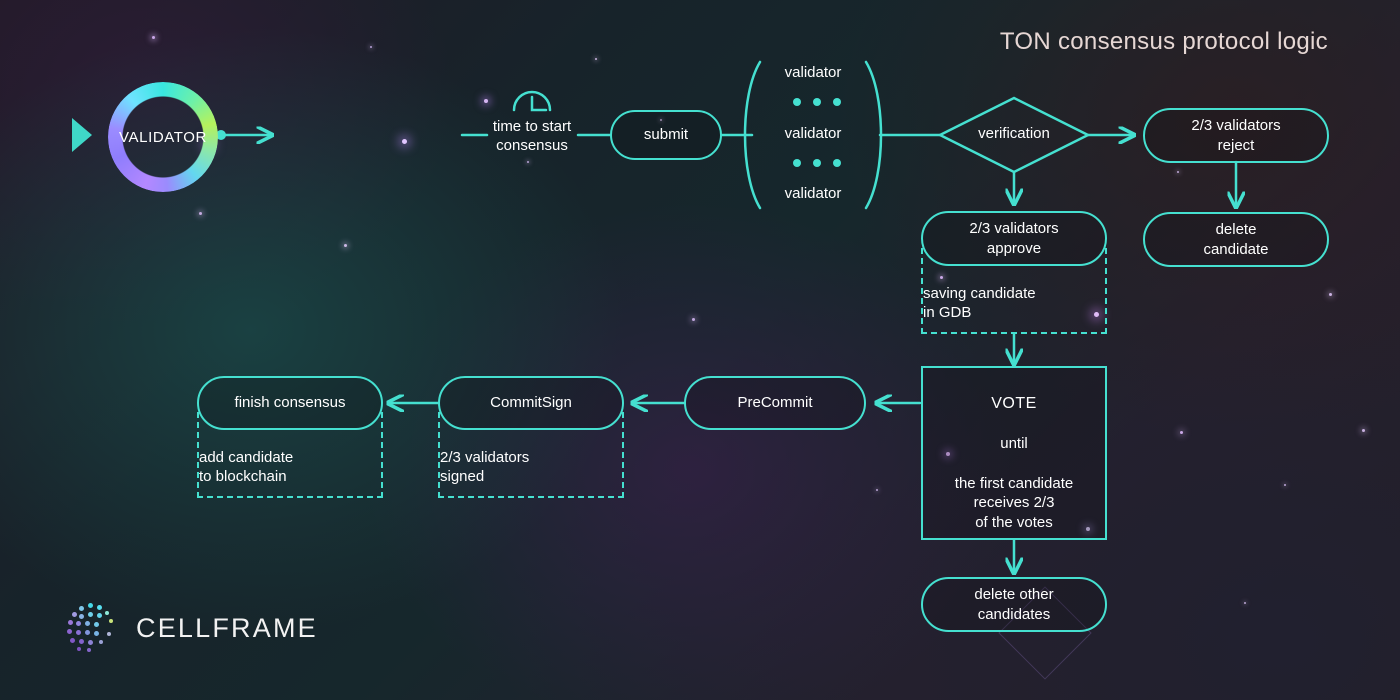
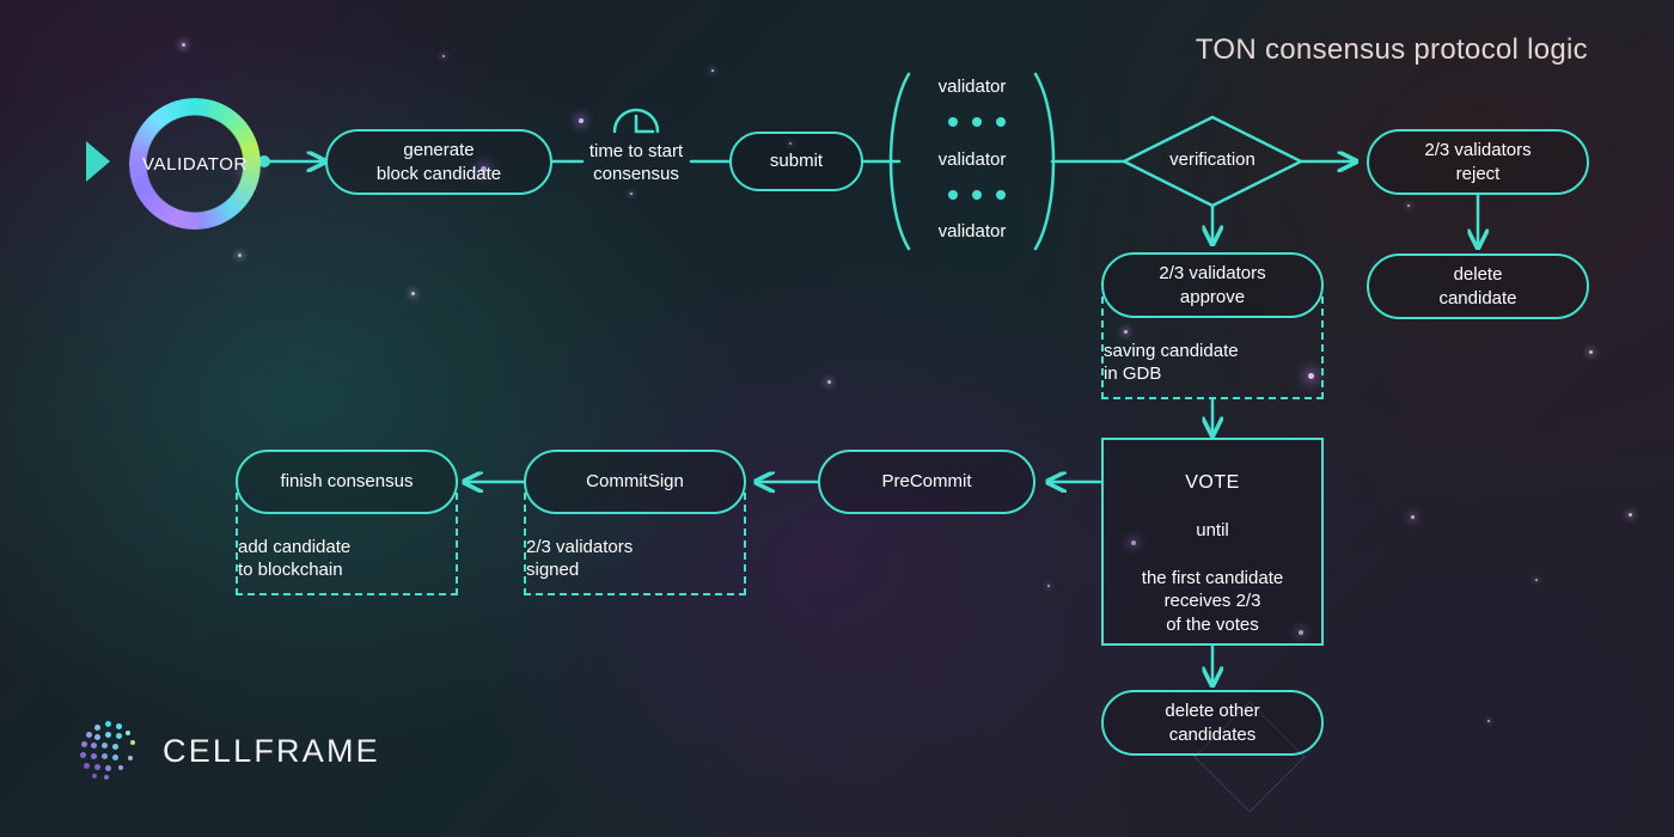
  TON consensus protocol logic
  VALIDATOR
+ generate
+ block candidate
  time to start
  consensus
  submit
  validator
  validator
  validator
  verification
  2/3 validators
  reject
  delete
  candidate
  2/3 validators
  approve
  saving candidate
  in GDB
  VOTE
  until
  the first candidate
  receives 2/3
  of the votes
  delete other
  candidates
  PreCommit
  CommitSign
  2/3 validators
  signed
  finish consensus
  add candidate
  to blockchain
  CELLFRAME
